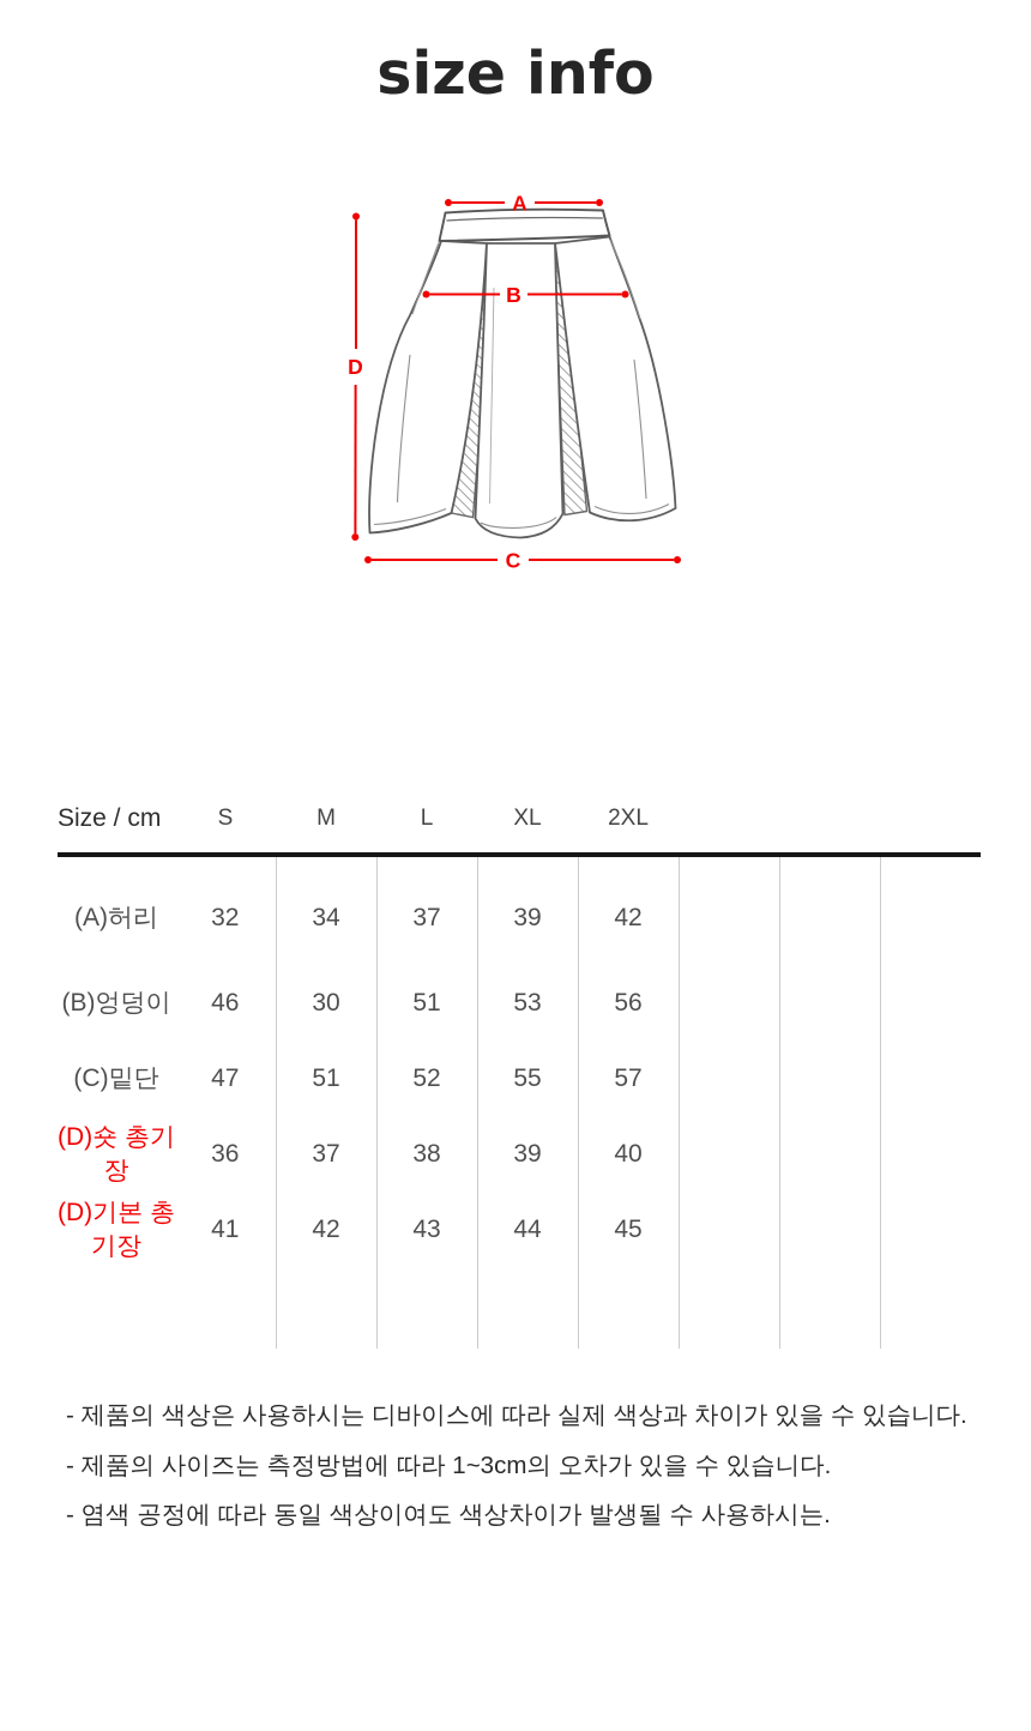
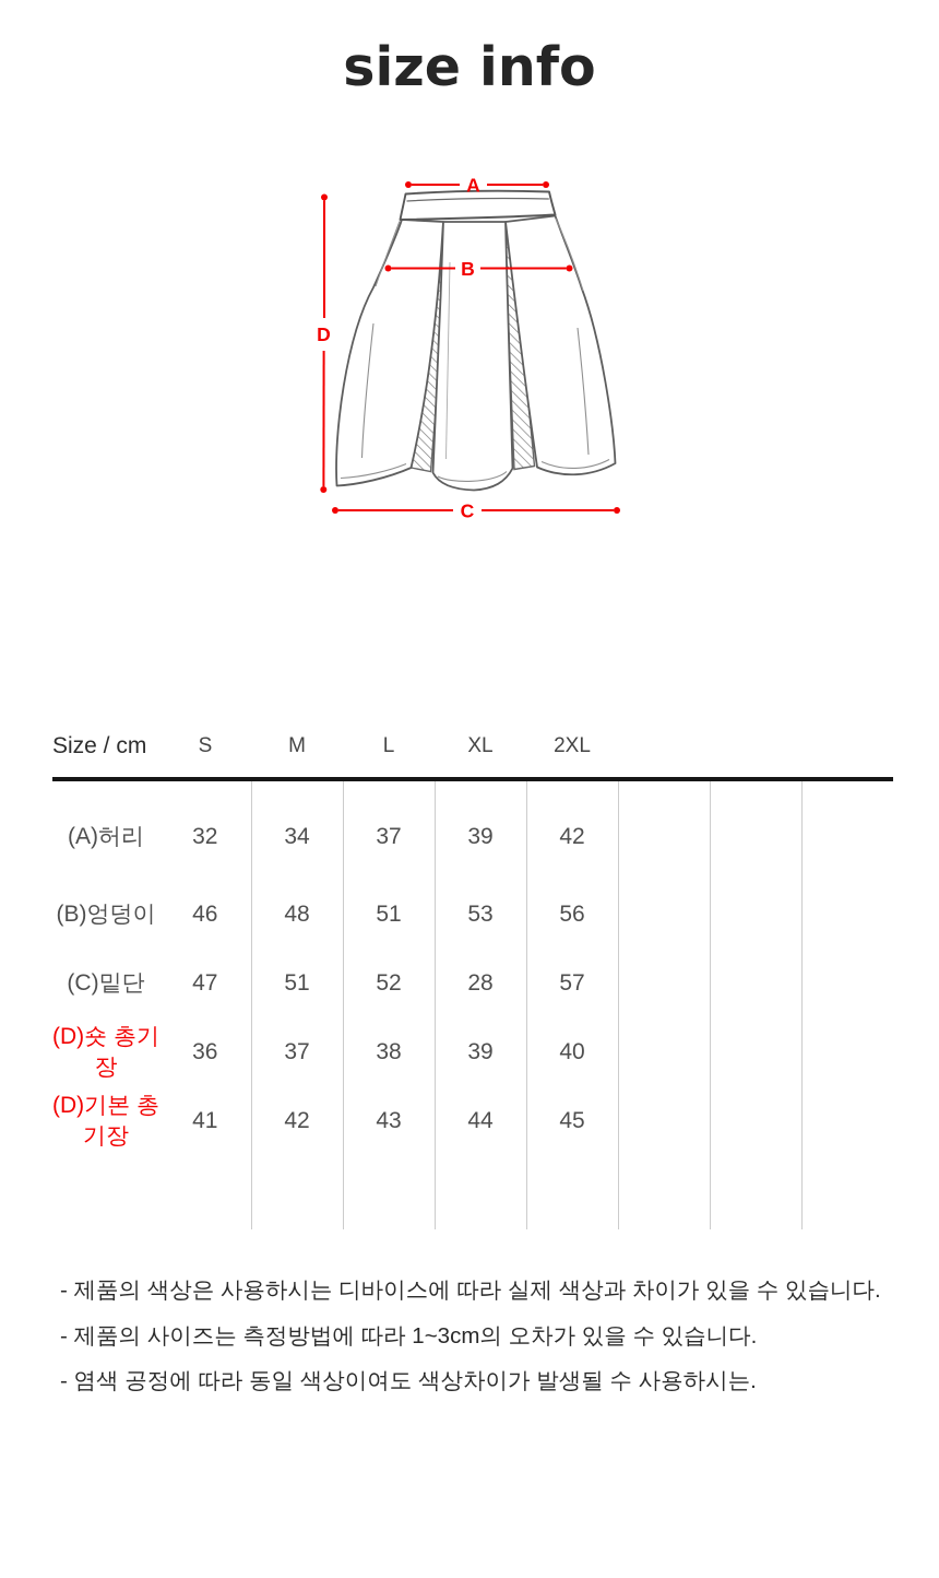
  size info
  A
  B
  C
  D
  Size / cm	S	M	L	XL	2XL
  (A)허리	32	34	37	39	42
- (B)엉덩이	46	30	51	53	56
+ (B)엉덩이	46	48	51	53	56
- (C)밑단	47	51	52	55	57
+ (C)밑단	47	51	52	28	57
  (D)숏 총기장	36	37	38	39	40
  (D)기본 총기장	41	42	43	44	45
  - 제품의 색상은 사용하시는 디바이스에 따라 실제 색상과 차이가 있을 수 있습니다.
  - 제품의 사이즈는 측정방법에 따라 1~3cm의 오차가 있을 수 있습니다.
  - 염색 공정에 따라 동일 색상이여도 색상차이가 발생될 수 사용하시는.
